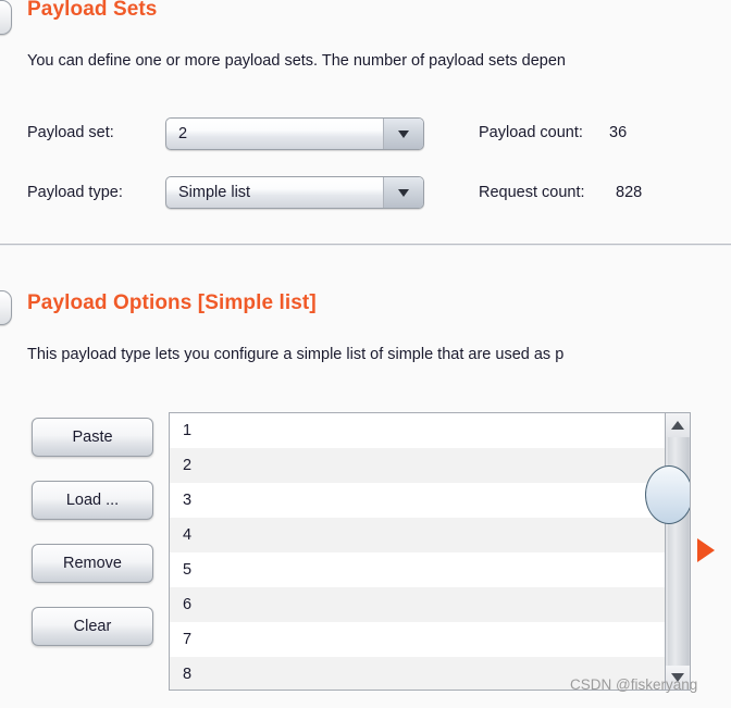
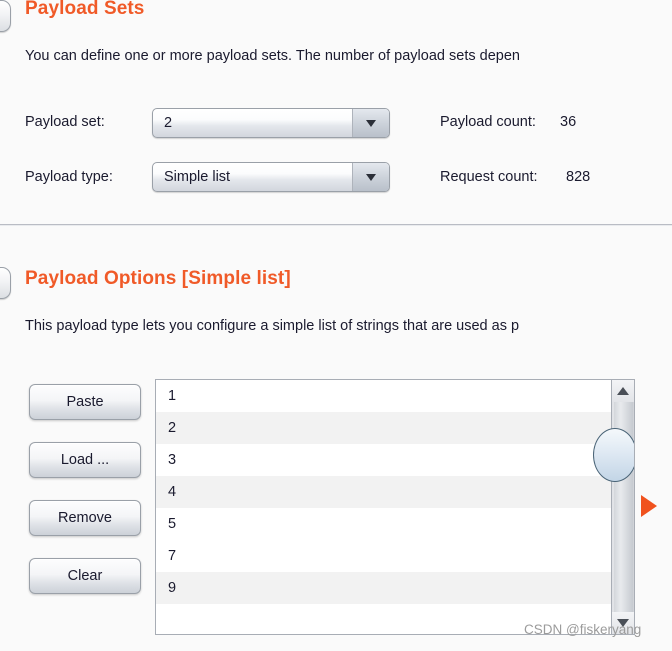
  Payload Sets
  You can define one or more payload sets. The number of payload sets depen
  Payload set:
  2
  Payload type:
  Simple list
  Payload count:
  36
  Request count:
  828
  Payload Options [Simple list]
- This payload type lets you configure a simple list of simple that are used as p
+ This payload type lets you configure a simple list of strings that are used as p
  Paste
  Load ...
  Remove
  Clear
  1
  2
  3
  4
  5
- 6
  7
- 8
+ 9
  CSDN @fiskeryang
